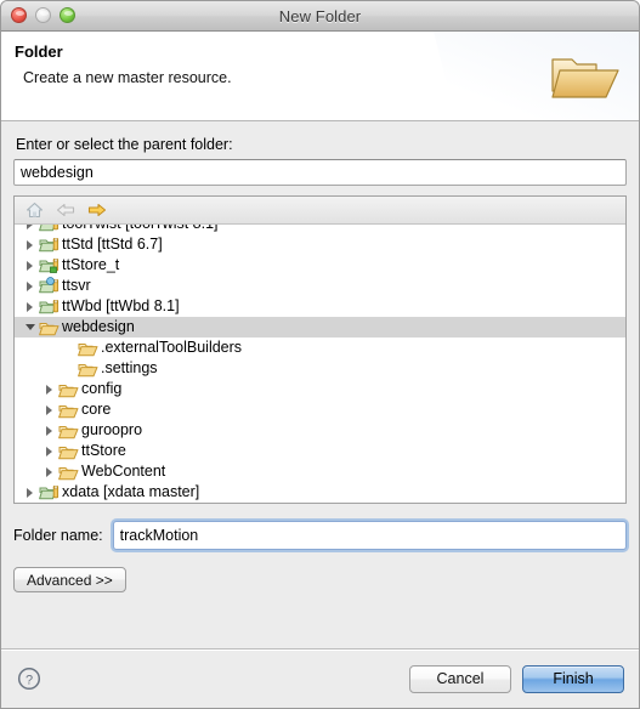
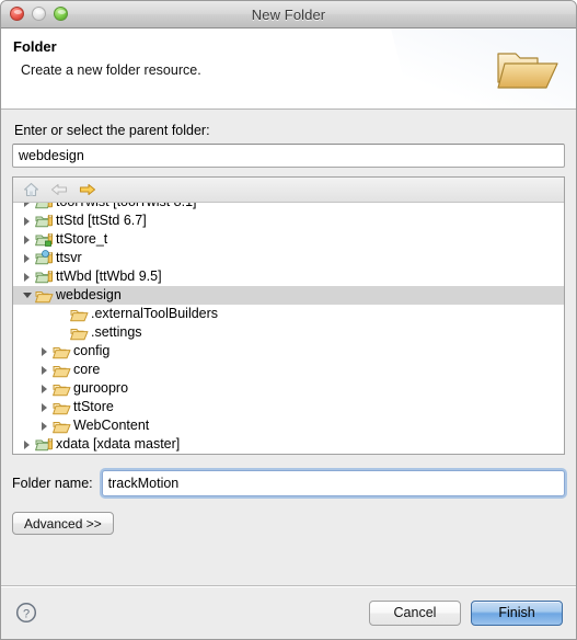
  New Folder
  Folder
- Create a new master resource.
+ Create a new folder resource.
  Enter or select the parent folder:
  webdesign
  toolTwist [toolTwist 8.1]
  ttStd [ttStd 6.7]
  ttStore_t
  ttsvr
- ttWbd [ttWbd 8.1]
+ ttWbd [ttWbd 9.5]
  webdesign
  .externalToolBuilders
  .settings
  config
  core
  guroopro
  ttStore
  WebContent
  xdata [xdata master]
  Folder name:
  trackMotion
  Advanced >>
  ?
  Cancel
  Finish
